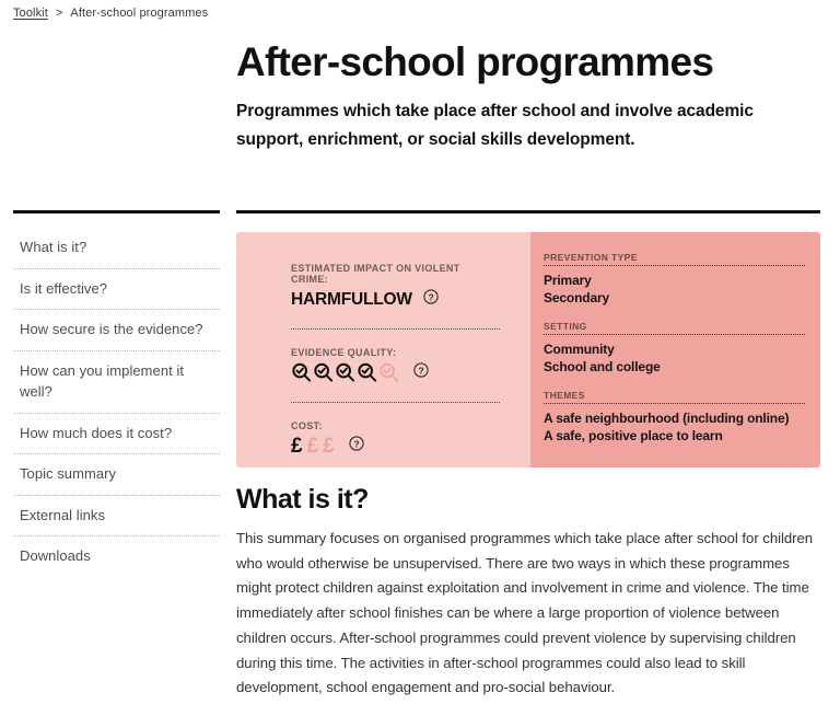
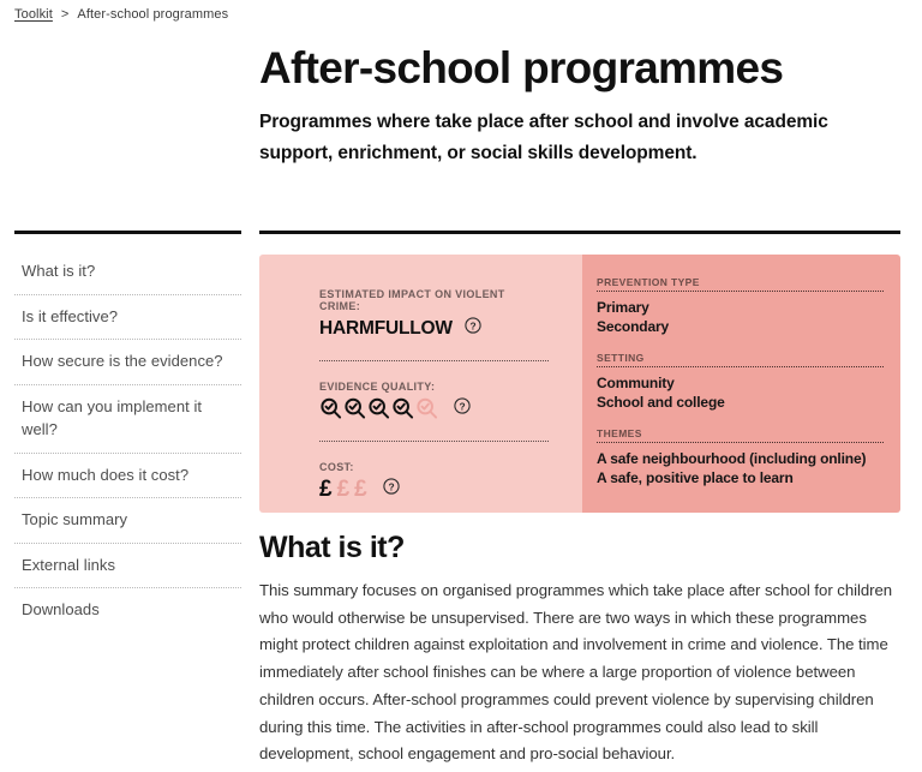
  Toolkit > After-school programmes
  After-school programmes
- Programmes which take place after school and involve academic support, enrichment, or social skills development.
+ Programmes where take place after school and involve academic support, enrichment, or social skills development.
  What is it?
  Is it effective?
  How secure is the evidence?
  How can you implement it well?
  How much does it cost?
  Topic summary
  External links
  Downloads
  ESTIMATED IMPACT ON VIOLENT CRIME:
  HARMFULLOW
  ?
  EVIDENCE QUALITY:
  ?
  COST:
  £
  £
  £
  ?
  PREVENTION TYPE
  Primary
  Secondary
  SETTING
  Community
  School and college
  THEMES
  A safe neighbourhood (including online)
  A safe, positive place to learn
  What is it?
  This summary focuses on organised programmes which take place after school for children who would otherwise be unsupervised. There are two ways in which these programmes might protect children against exploitation and involvement in crime and violence. The time immediately after school finishes can be where a large proportion of violence between children occurs. After-school programmes could prevent violence by supervising children during this time. The activities in after-school programmes could also lead to skill development, school engagement and pro-social behaviour.
